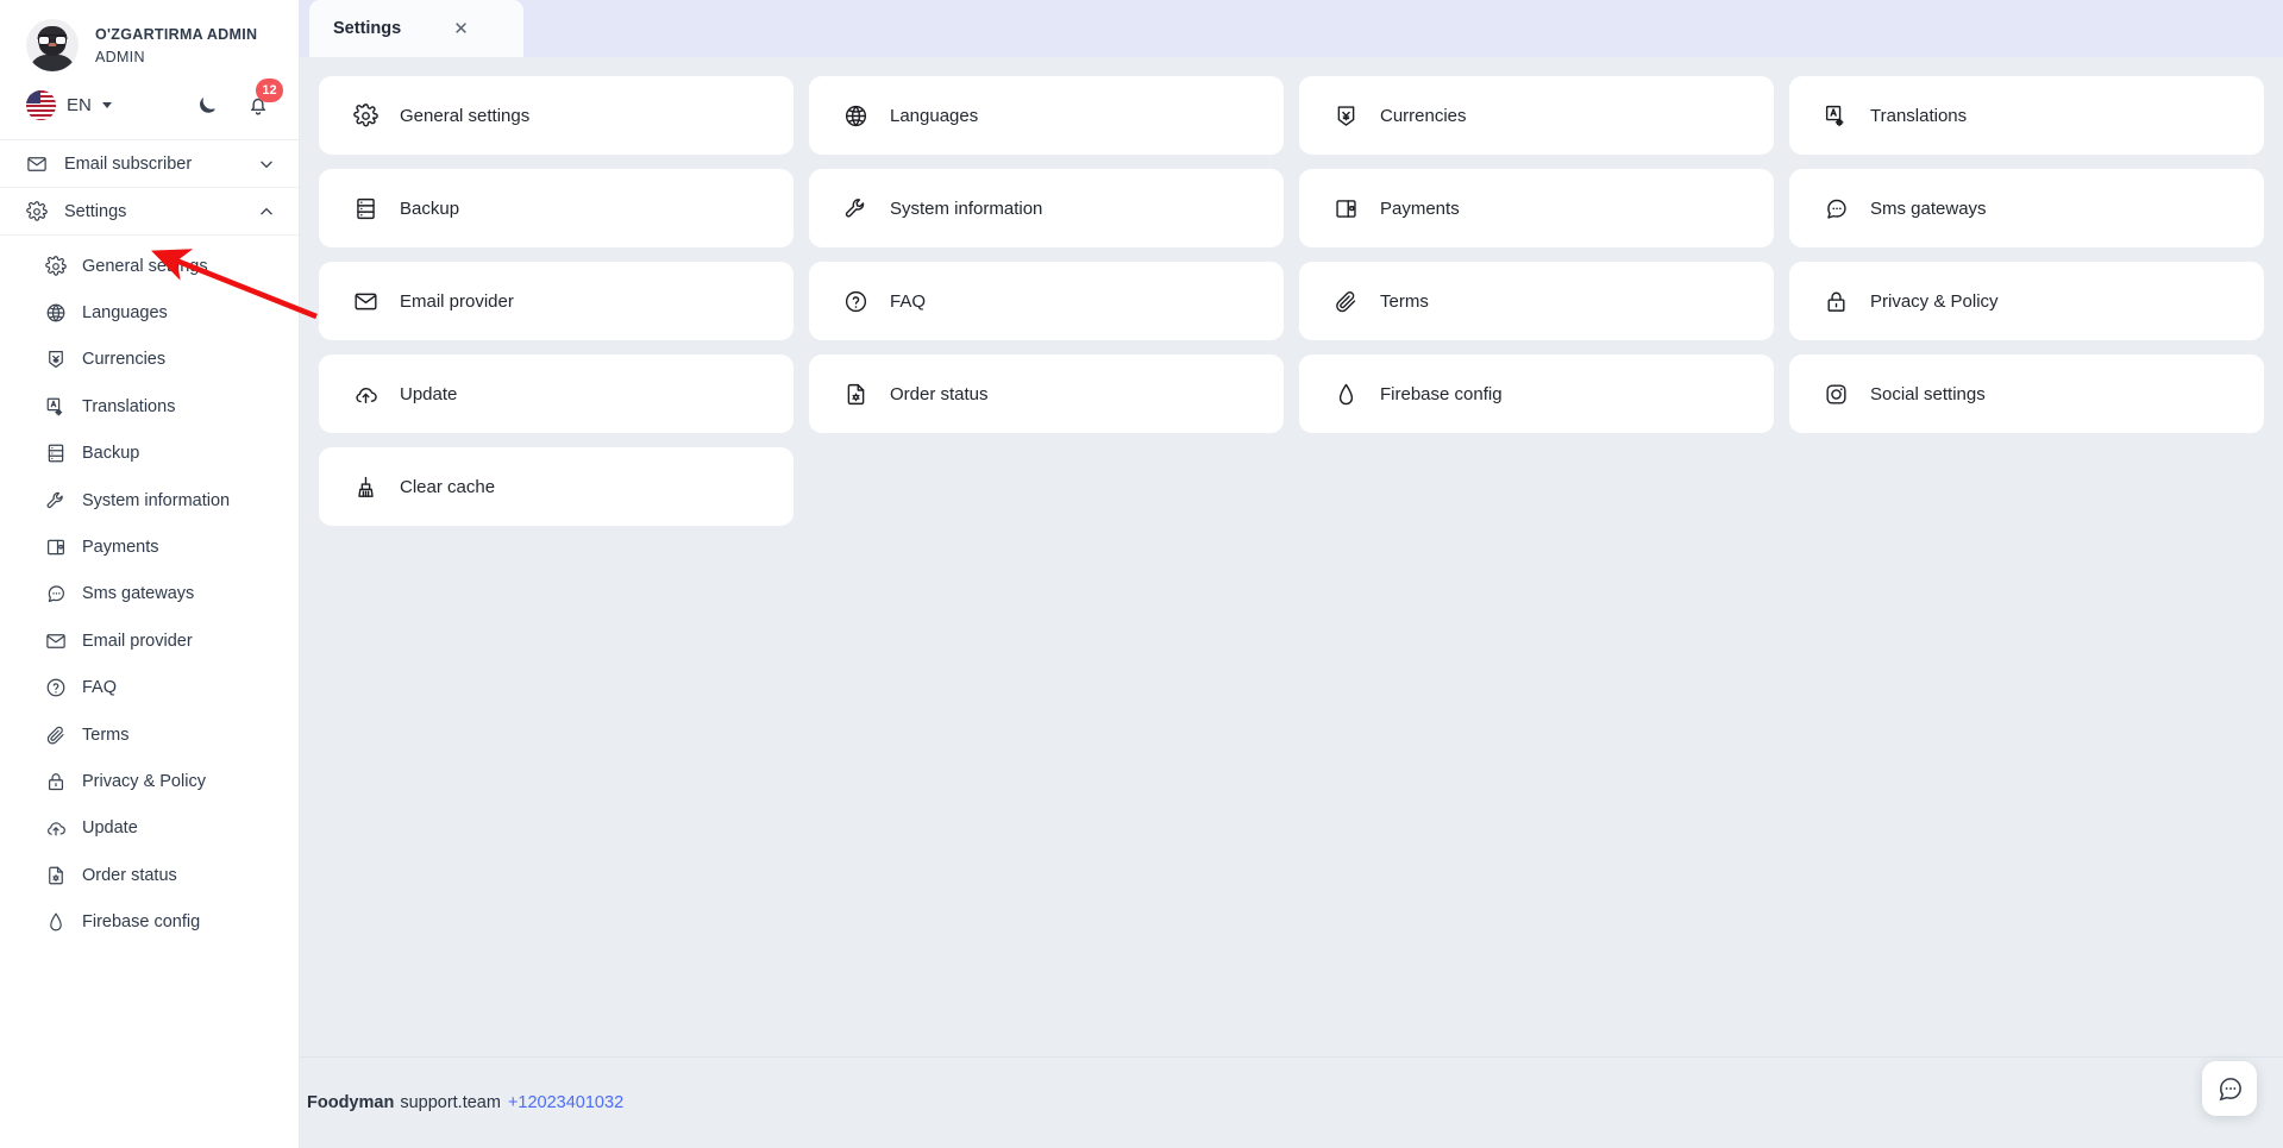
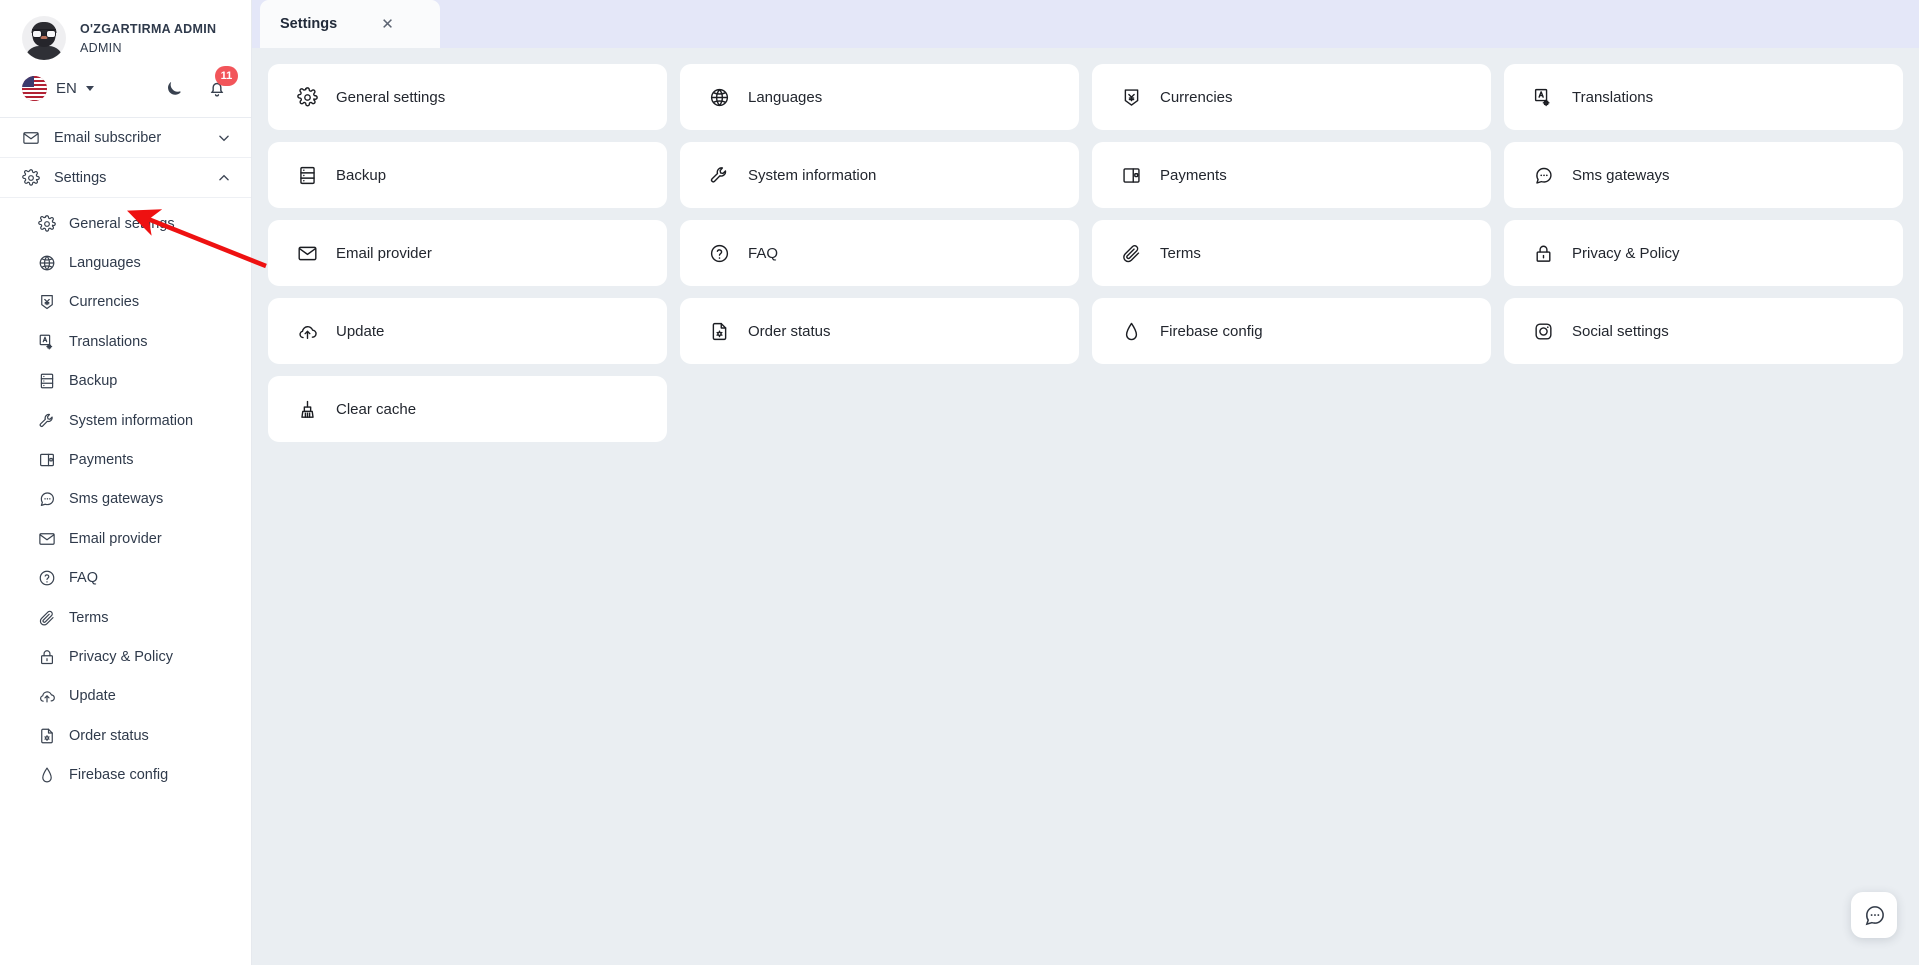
  O'ZGARTIRMA ADMIN
  ADMIN
  EN
- 12
+ 11
  Email subscriber
  Settings
  General settis
  Languages
  Currencies
  Translations
  Backup
  System information
  Payments
  Sms gateways
  Email provider
  FAQ
  Terms
  Privacy & Policy
  Update
  Order status
  Firebase config
  Settings
  ✕
  General settings
  Languages
  Currencies
  Translations
  Backup
  System information
  Payments
  Sms gateways
  Email provider
  FAQ
  Terms
  Privacy & Policy
  Update
  Order status
  Firebase config
  Social settings
  Clear cache
- Foodyman
- support.team
- +12023401032
